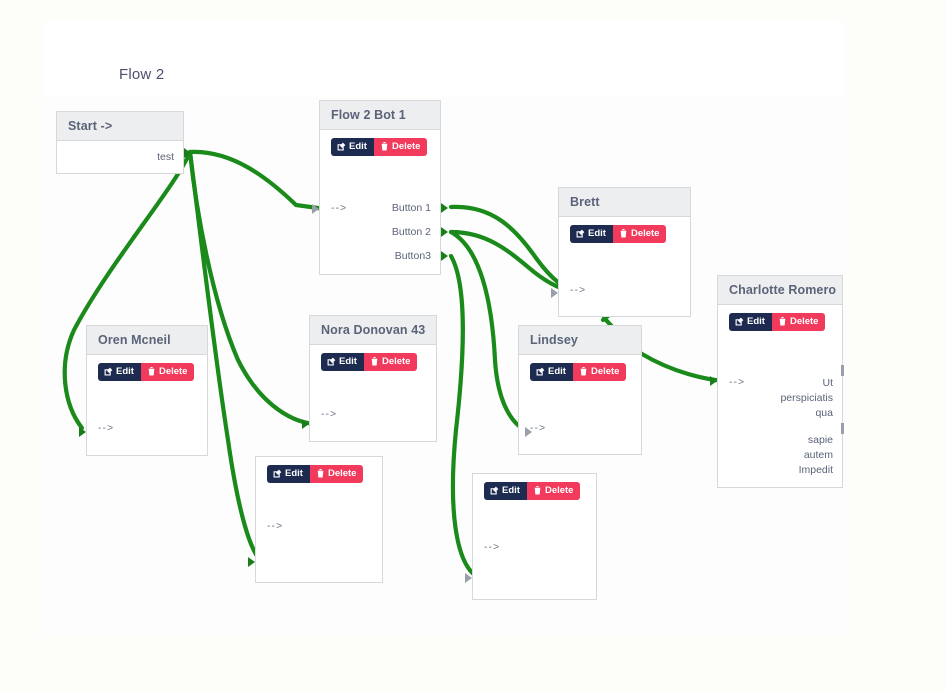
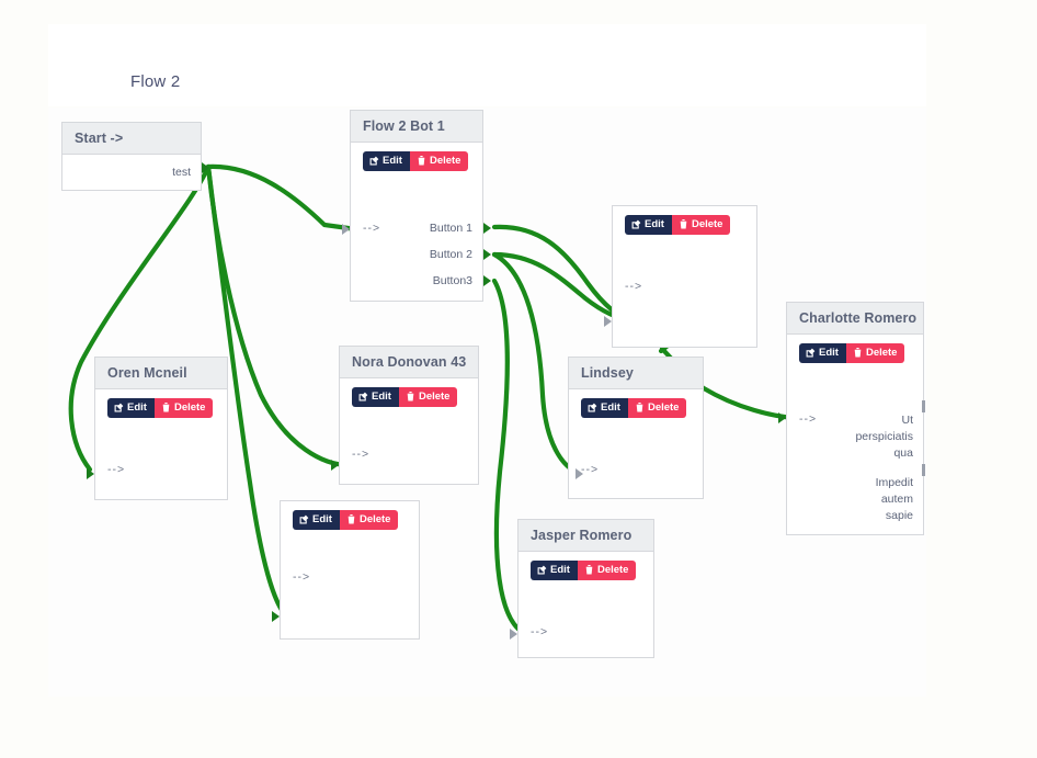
  Flow 2
  Start ->
  test
  Flow 2 Bot 1
  Edit
  Delete
  -->
  Button 1
  Button 2
  Button3
  Oren Mcneil
  Edit
  Delete
  -->
  Nora Donovan 43
  Edit
  Delete
  -->
  Edit
  Delete
  -->
- Brett
  Edit
  Delete
  -->
  Lindsey
  Edit
  Delete
  -->
+ Jasper Romero
  Edit
  Delete
  -->
  Charlotte Romero
  Edit
  Delete
  -->
  Ut
  perspiciatis
  qua
- sapie
+ Impedit
  autem
- Impedit
+ sapie
